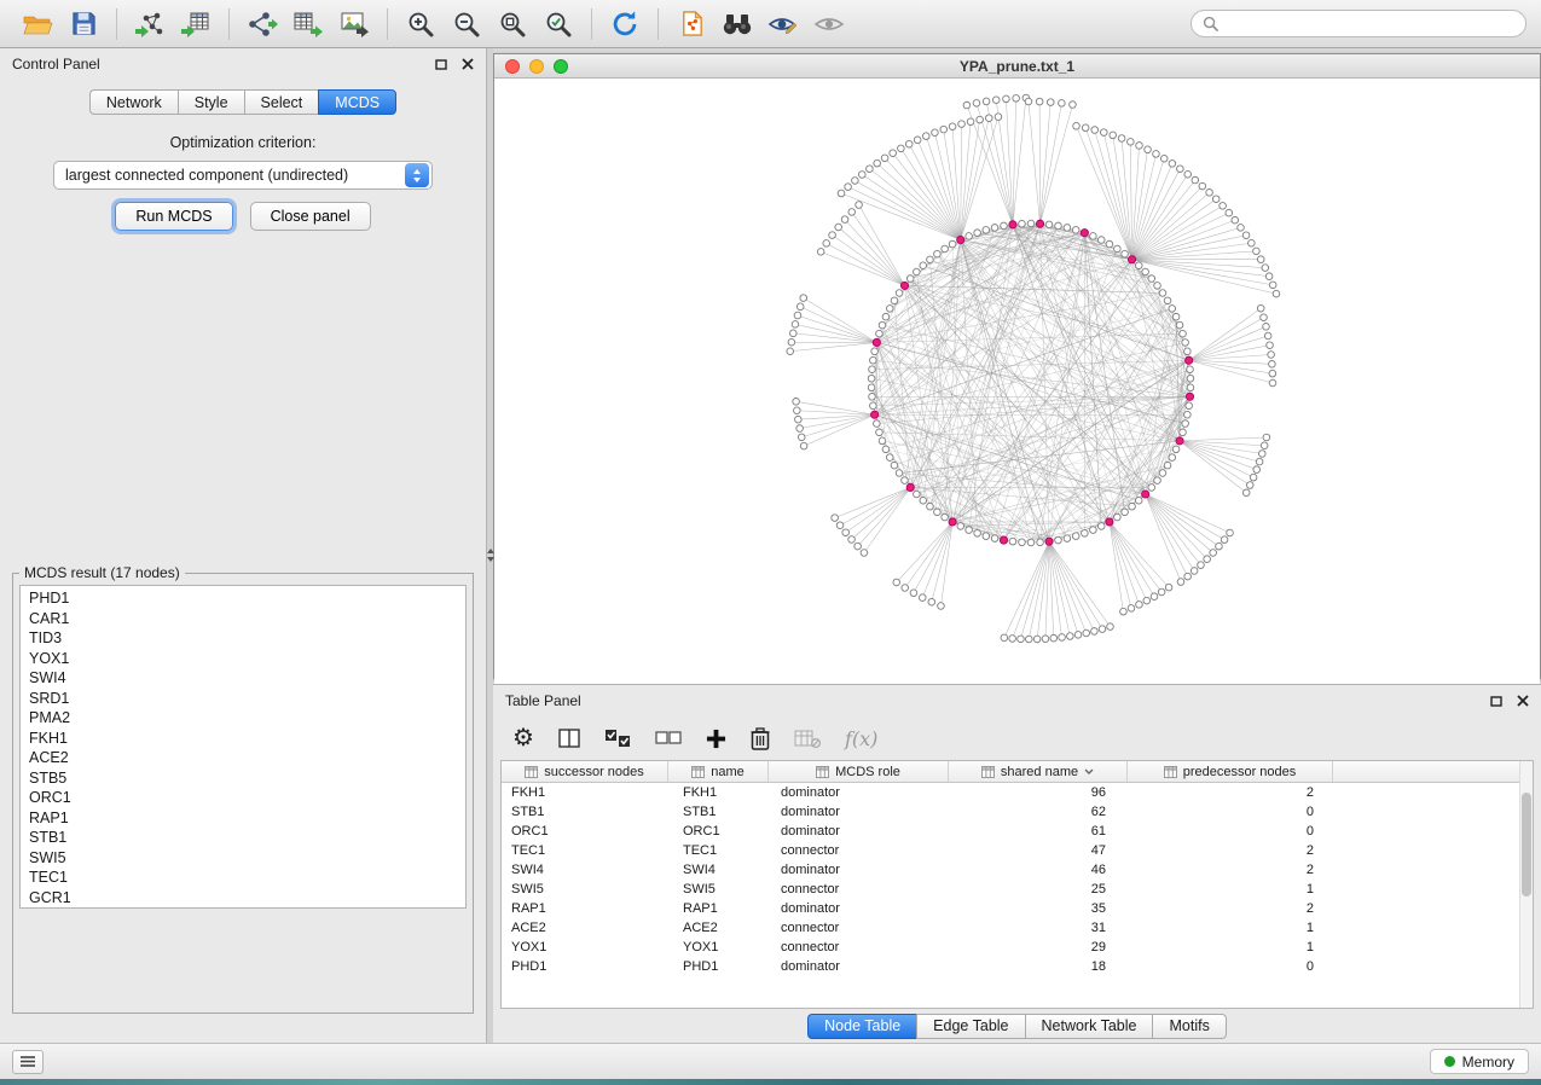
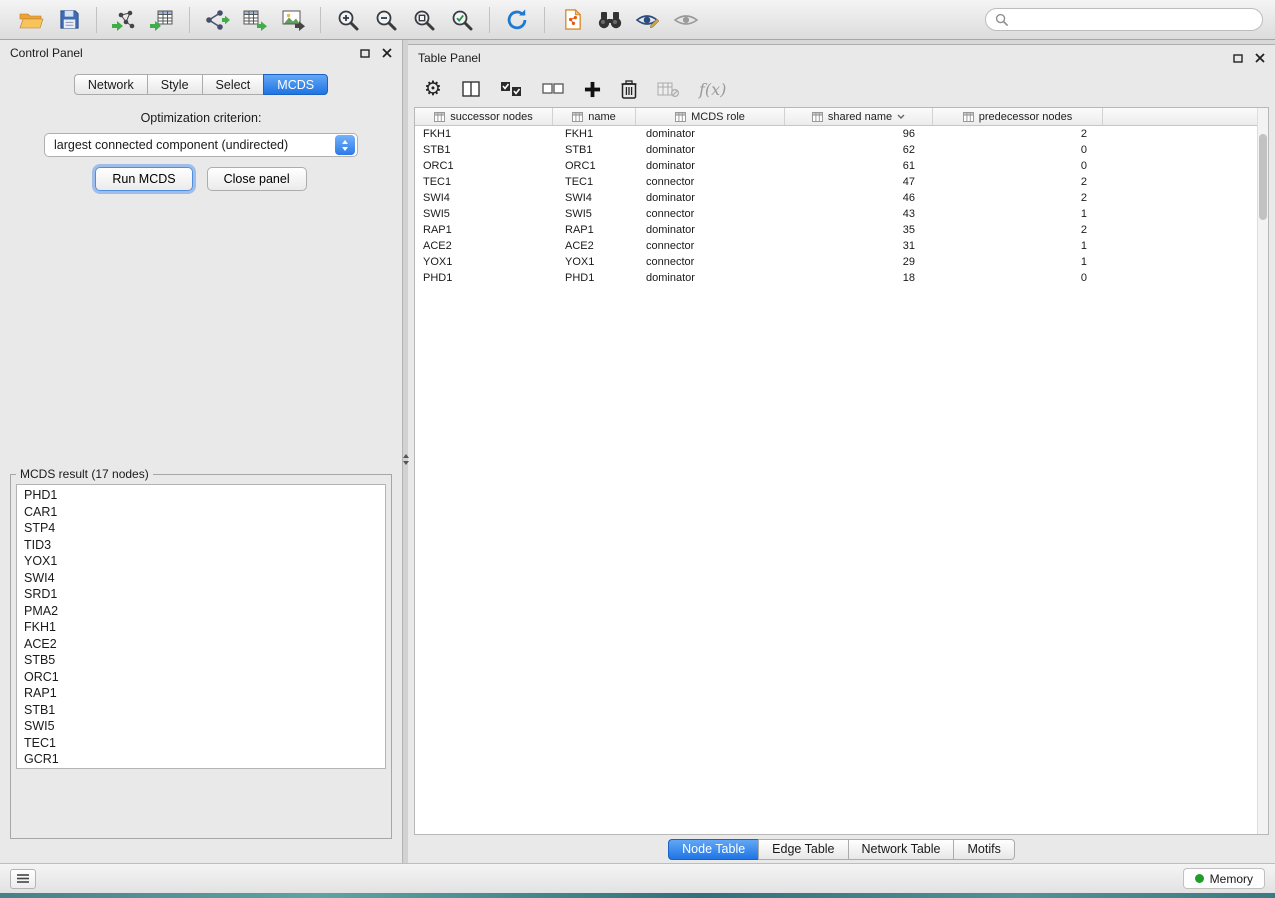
  Control Panel
  Network
  Style
  Select
  MCDS
  Optimization criterion:
  largest connected component (undirected)
  Run MCDS
  Close panel
  MCDS result (17 nodes)
  PHD1
  CAR1
+ STP4
  TID3
  YOX1
  SWI4
  SRD1
  PMA2
  FKH1
  ACE2
  STB5
  ORC1
  RAP1
  STB1
  SWI5
  TEC1
  GCR1
- YPA_prune.txt_1
  Table Panel
  ⚙
  f(x)
  successor nodes
  name
  MCDS role
  shared name
  predecessor nodes
  FKH1
  FKH1
  dominator
  96
  2
  STB1
  STB1
  dominator
  62
  0
  ORC1
  ORC1
  dominator
  61
  0
  TEC1
  TEC1
  connector
  47
  2
  SWI4
  SWI4
  dominator
  46
  2
  SWI5
  SWI5
  connector
- 25
+ 43
  1
  RAP1
  RAP1
  dominator
  35
  2
  ACE2
  ACE2
  connector
  31
  1
  YOX1
  YOX1
  connector
  29
  1
  PHD1
  PHD1
  dominator
  18
  0
  Node Table
  Edge Table
  Network Table
  Motifs
  Memory
